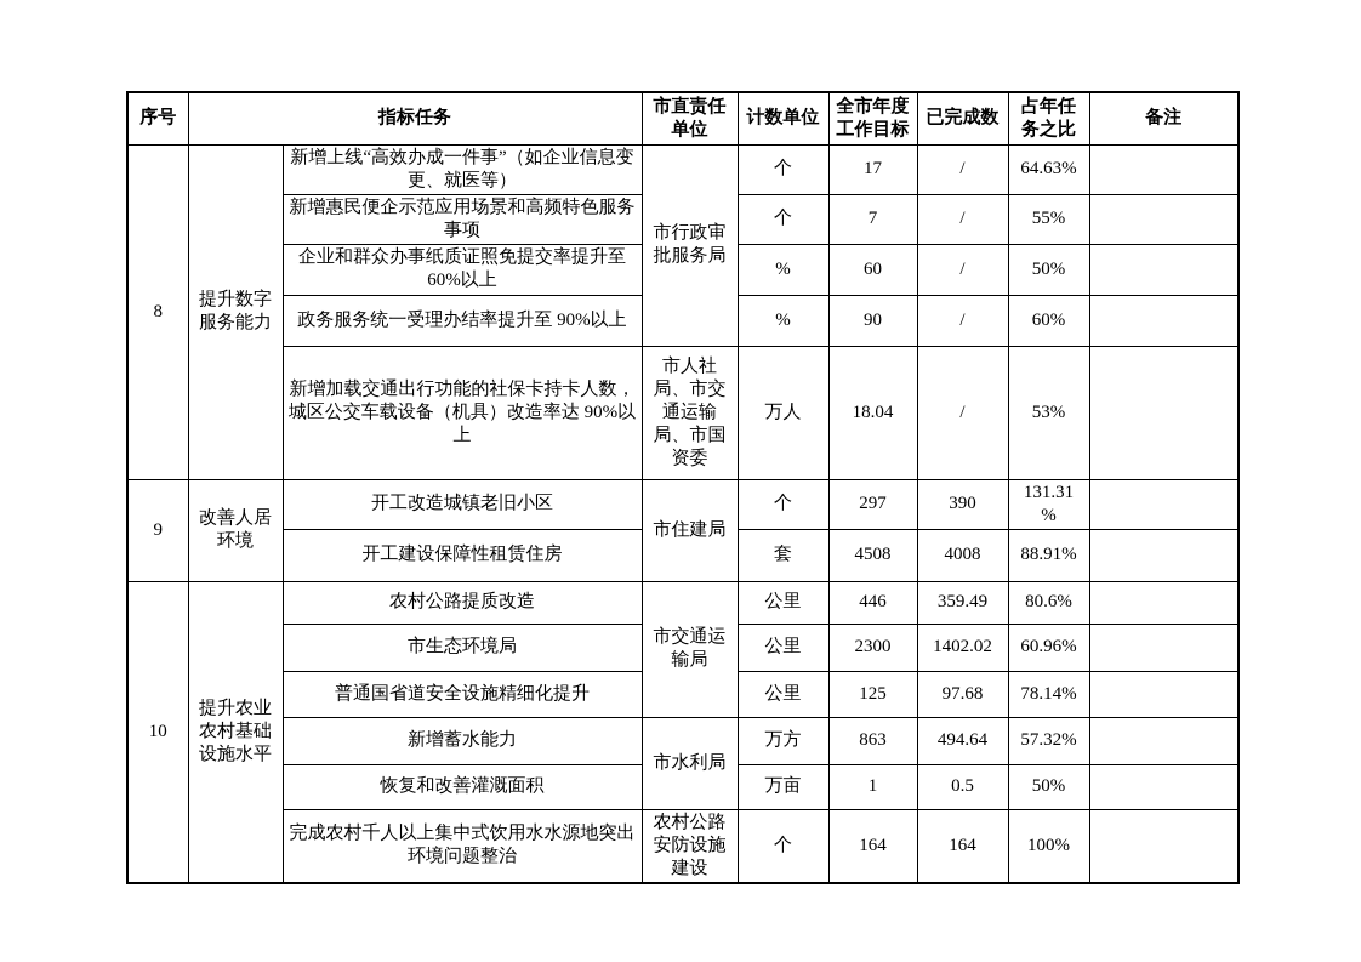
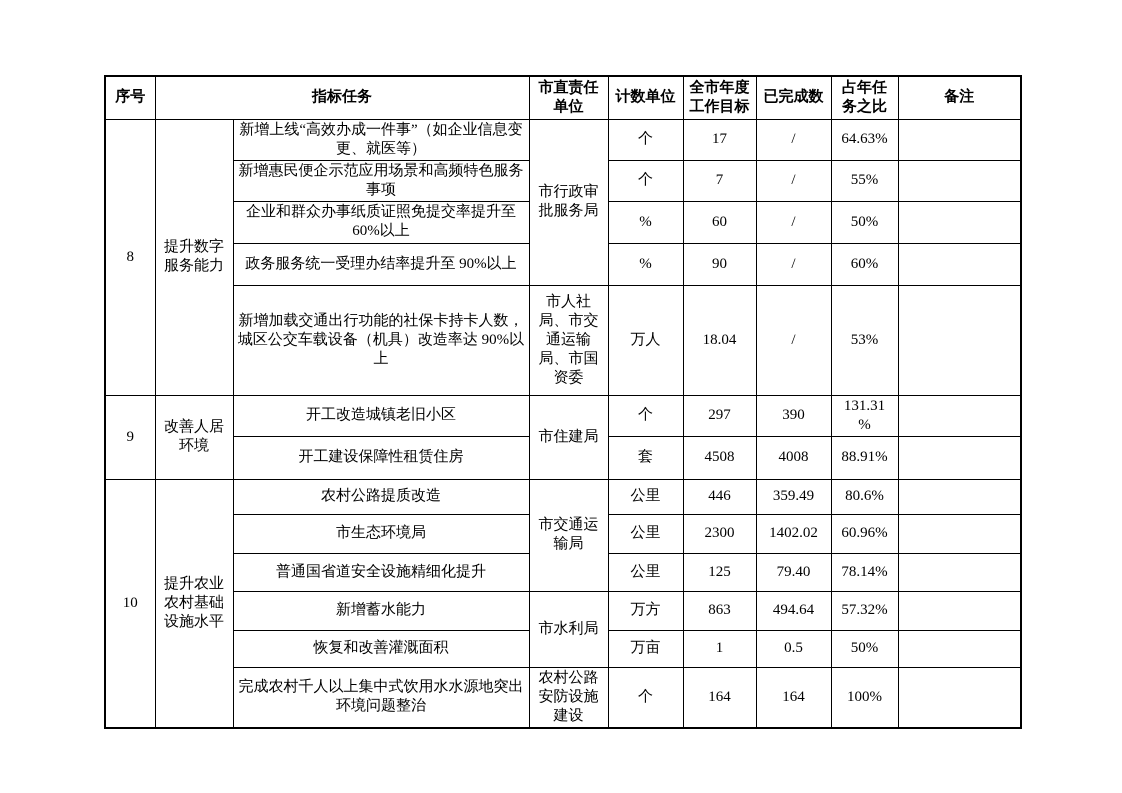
  序号	指标任务	市直责任 单位	计数单位	全市年度 工作目标	已完成数	占年任 务之比	备注
  8	提升数字服务能力	新增上线“高效办成一件事”（如企业信息变更、就医等）	市行政审批服务局	个	17	/	64.63%
  新增惠民便企示范应用场景和高频特色服务事项	个	7	/	55%
  企业和群众办事纸质证照免提交率提升至 60%以上	%	60	/	50%
  政务服务统一受理办结率提升至 90%以上	%	90	/	60%
  新增加载交通出行功能的社保卡持卡人数，城区公交车载设备（机具）改造率达 90%以上	市人社局、市交通运输局、市国资委	万人	18.04	/	53%
  9	改善人居环境	开工改造城镇老旧小区	市住建局	个	297	390	131.31 %
  开工建设保障性租赁住房	套	4508	4008	88.91%
  10	提升农业农村基础设施水平	农村公路提质改造	市交通运输局	公里	446	359.49	80.6%
  市生态环境局	公里	2300	1402.02	60.96%
- 普通国省道安全设施精细化提升	公里	125	97.68	78.14%
+ 普通国省道安全设施精细化提升	公里	125	79.40	78.14%
  新增蓄水能力	市水利局	万方	863	494.64	57.32%
  恢复和改善灌溉面积	万亩	1	0.5	50%
  完成农村千人以上集中式饮用水水源地突出环境问题整治	农村公路安防设施建设	个	164	164	100%
